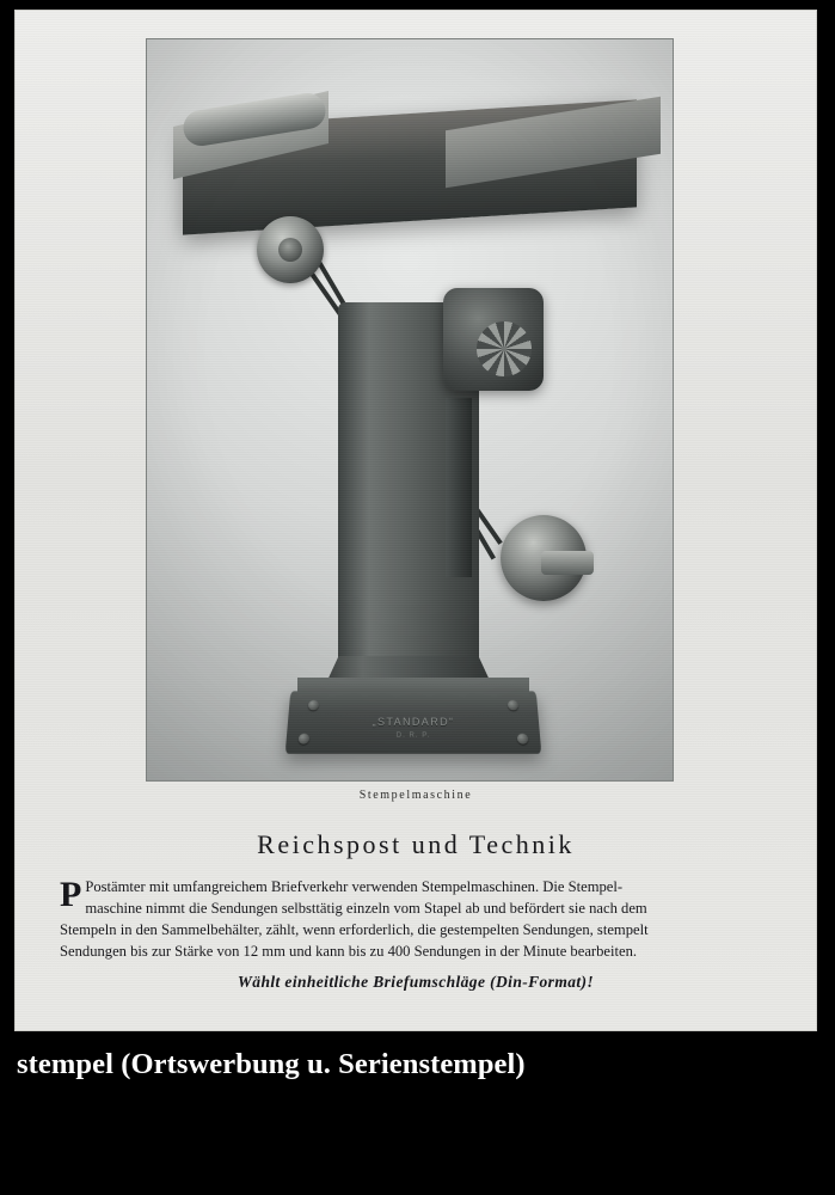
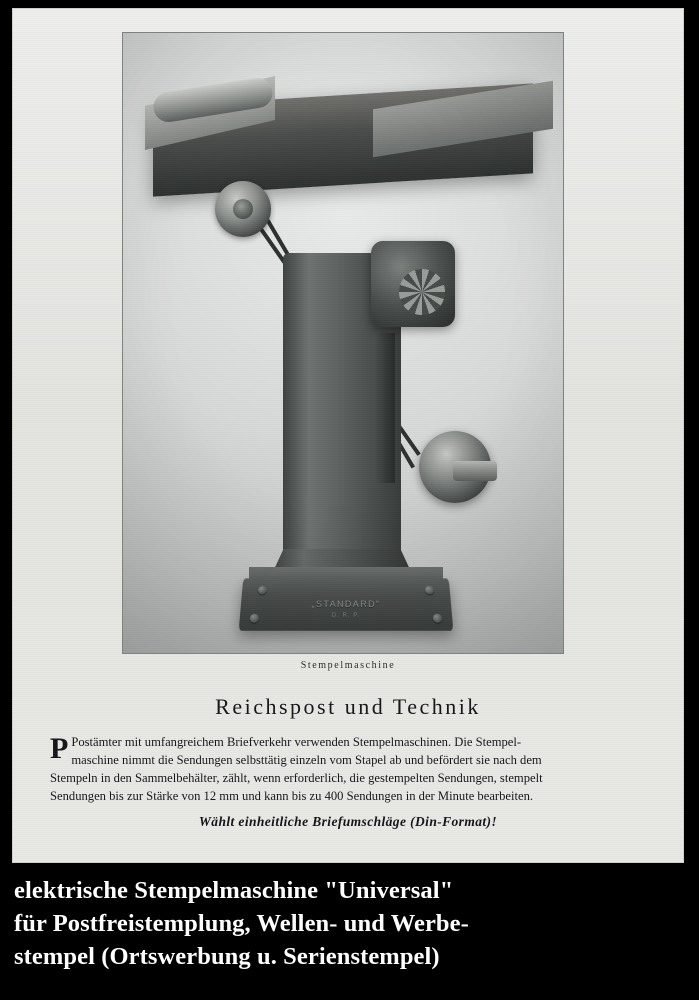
+ elektrische Stempelmaschine "Universal"
+ für Postfreistemplung, Wellen- und Werbe-
  stempel (Ortswerbung u. Serienstempel)
